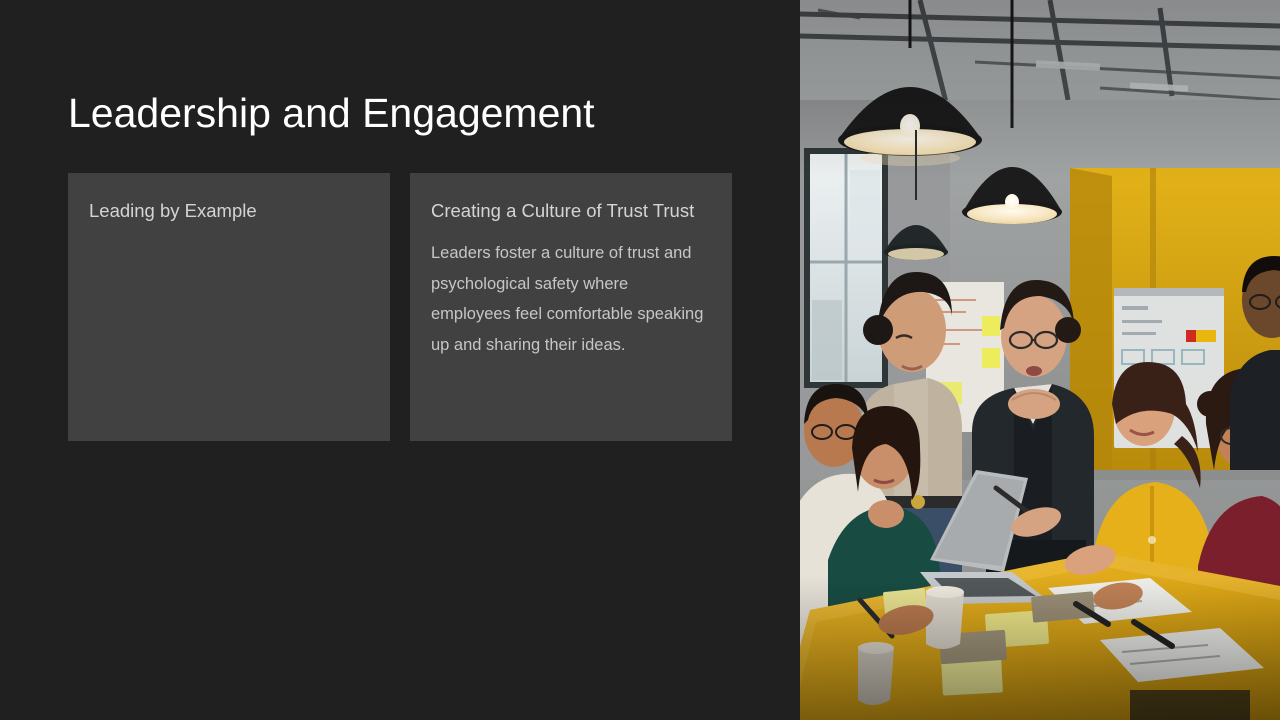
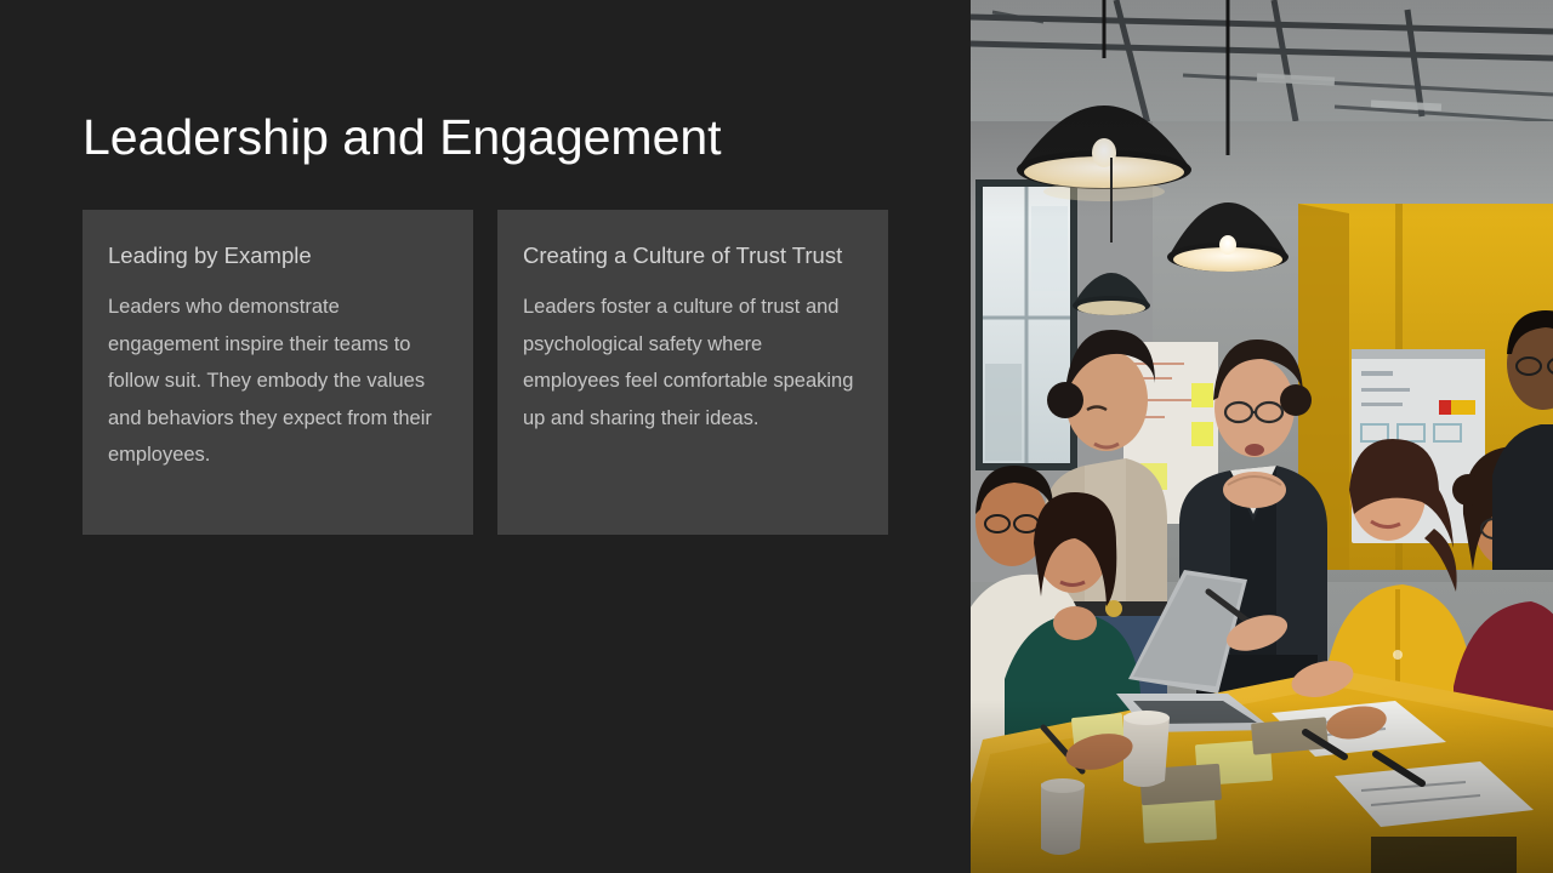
  Leadership and Engagement
  Leading by Example
+ Leaders who demonstrate engagement inspire their teams to follow suit. They embody the values and behaviors they expect from their employees.
  Creating a Culture of Trust Trust
  Leaders foster a culture of trust and psychological safety where employees feel comfortable speaking up and sharing their ideas.
